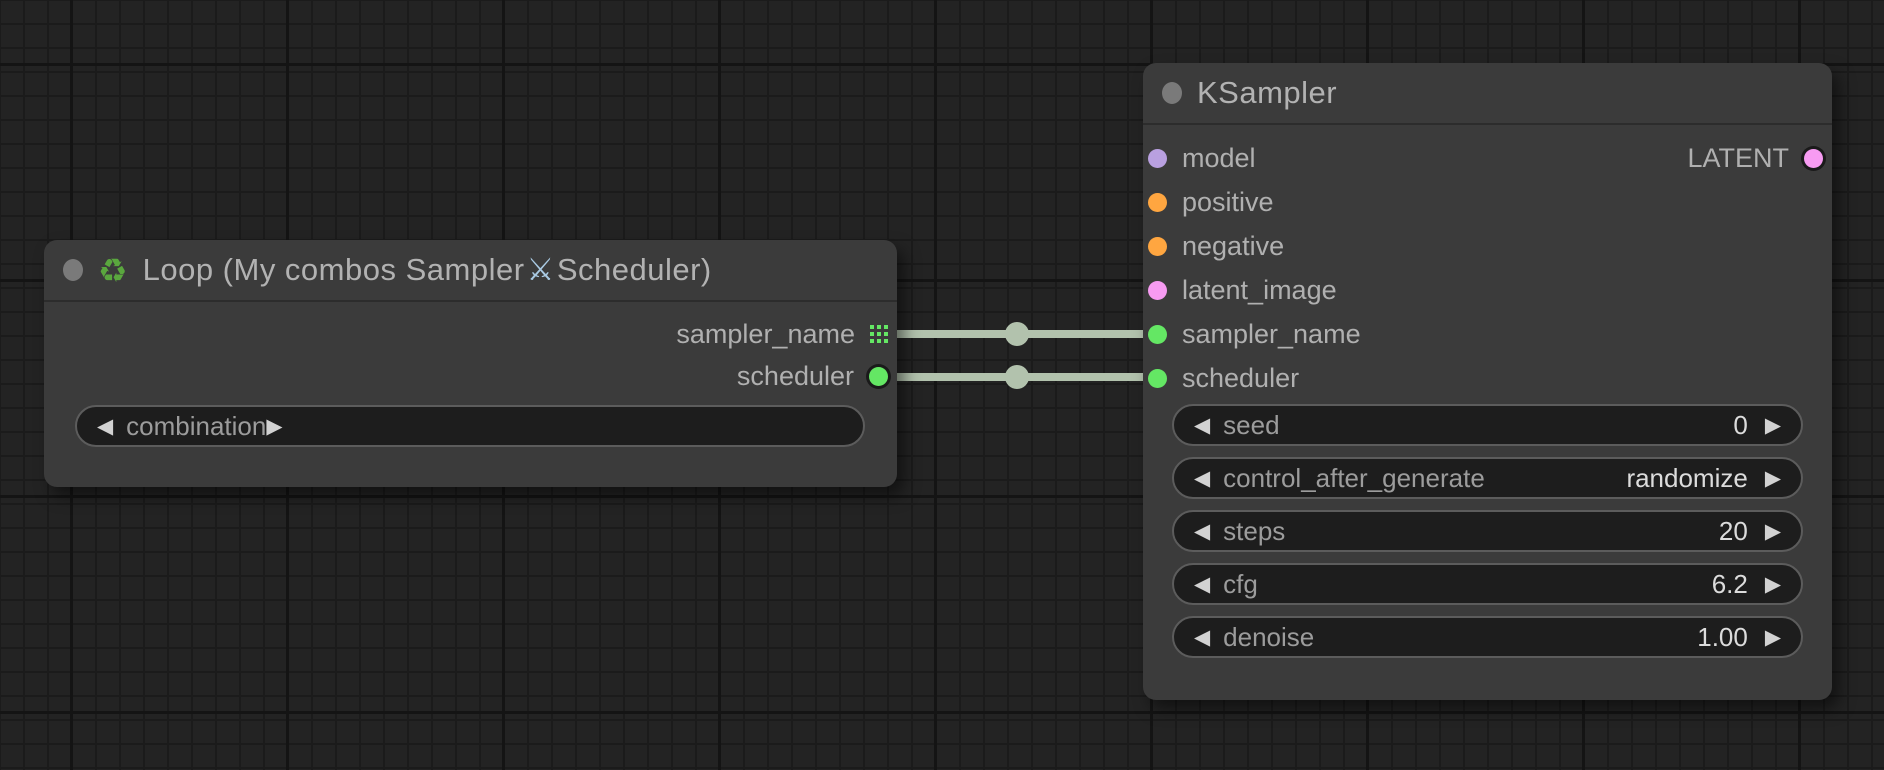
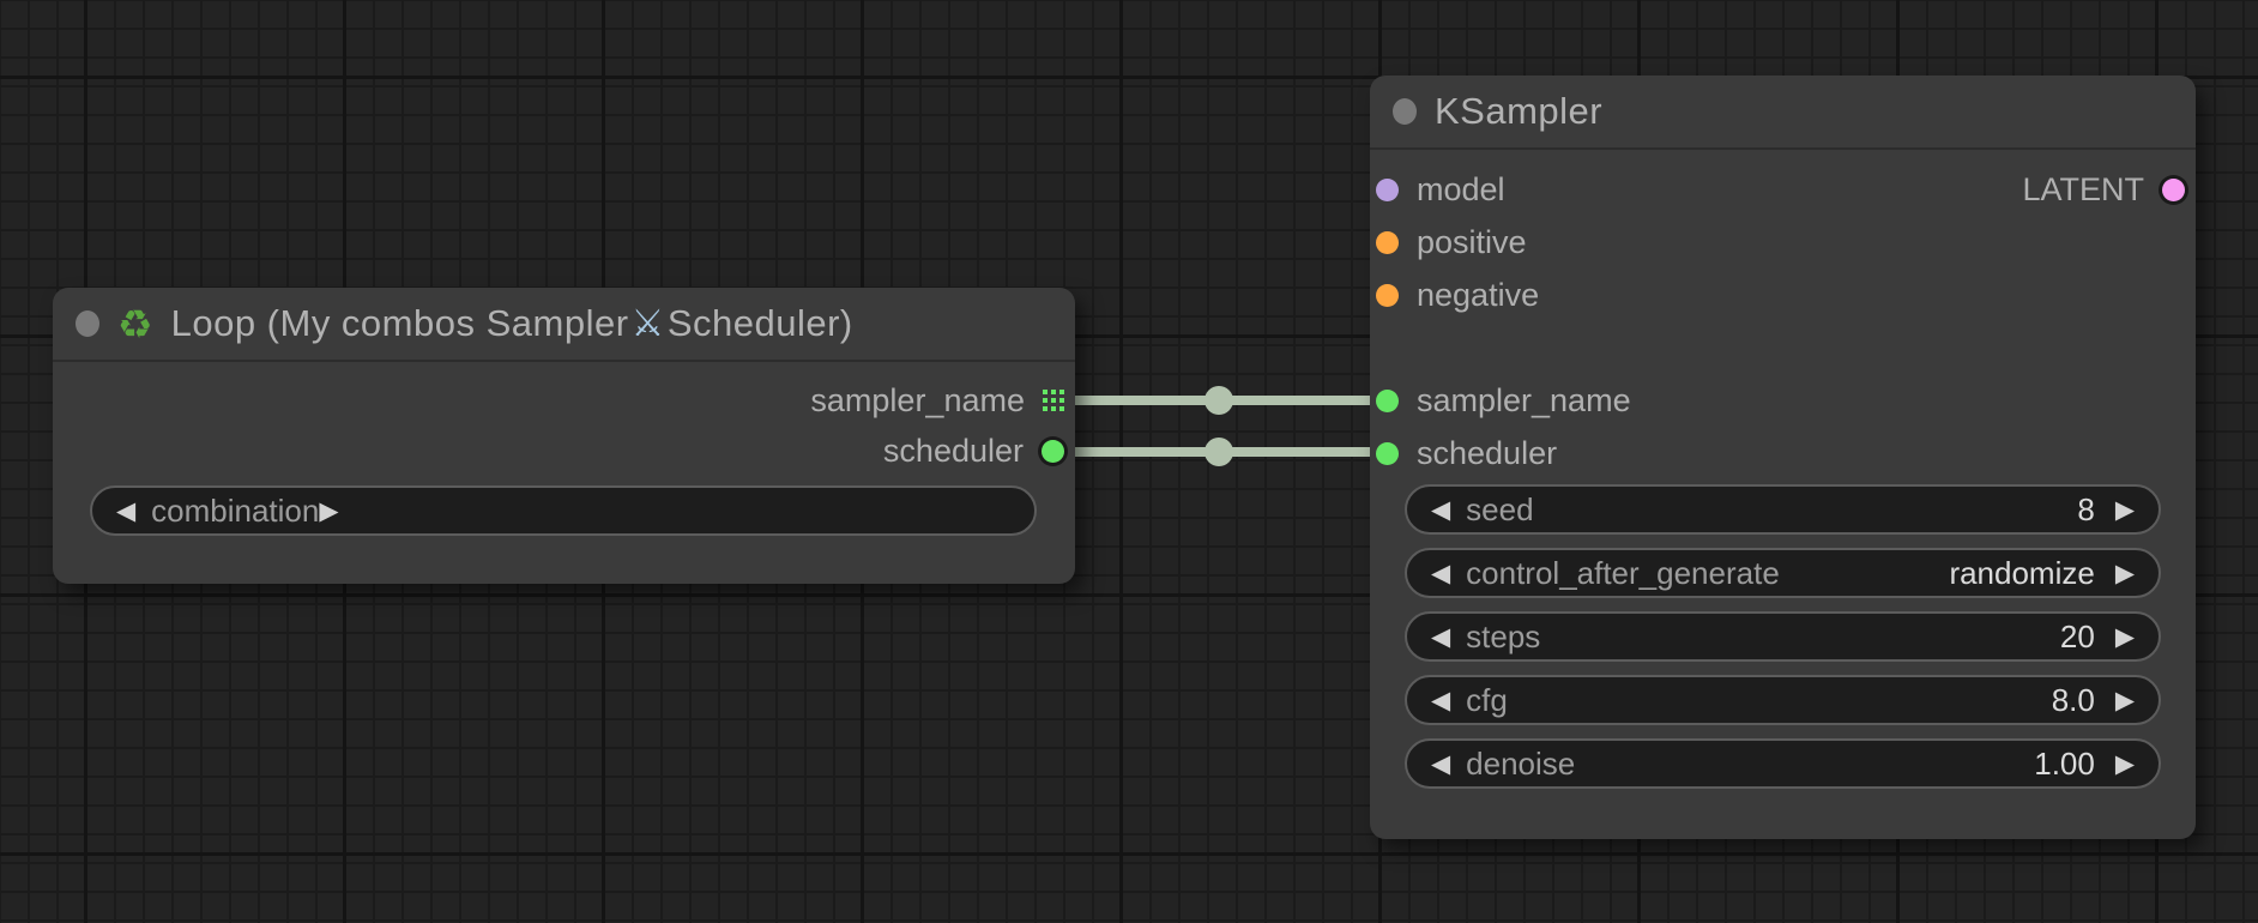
  ♻
  Loop (My combos Sampler⚔Scheduler)
  sampler_name
  scheduler
  ◀
  combination
  ▶
  KSampler
  model
  positive
  negative
- latent_image
  sampler_name
  scheduler
  LATENT
  ◀
  seed
- 0
+ 8
  ▶
  ◀
  control_after_generate
  randomize
  ▶
  ◀
  steps
  20
  ▶
  ◀
  cfg
- 6.2
+ 8.0
  ▶
  ◀
  denoise
  1.00
  ▶
